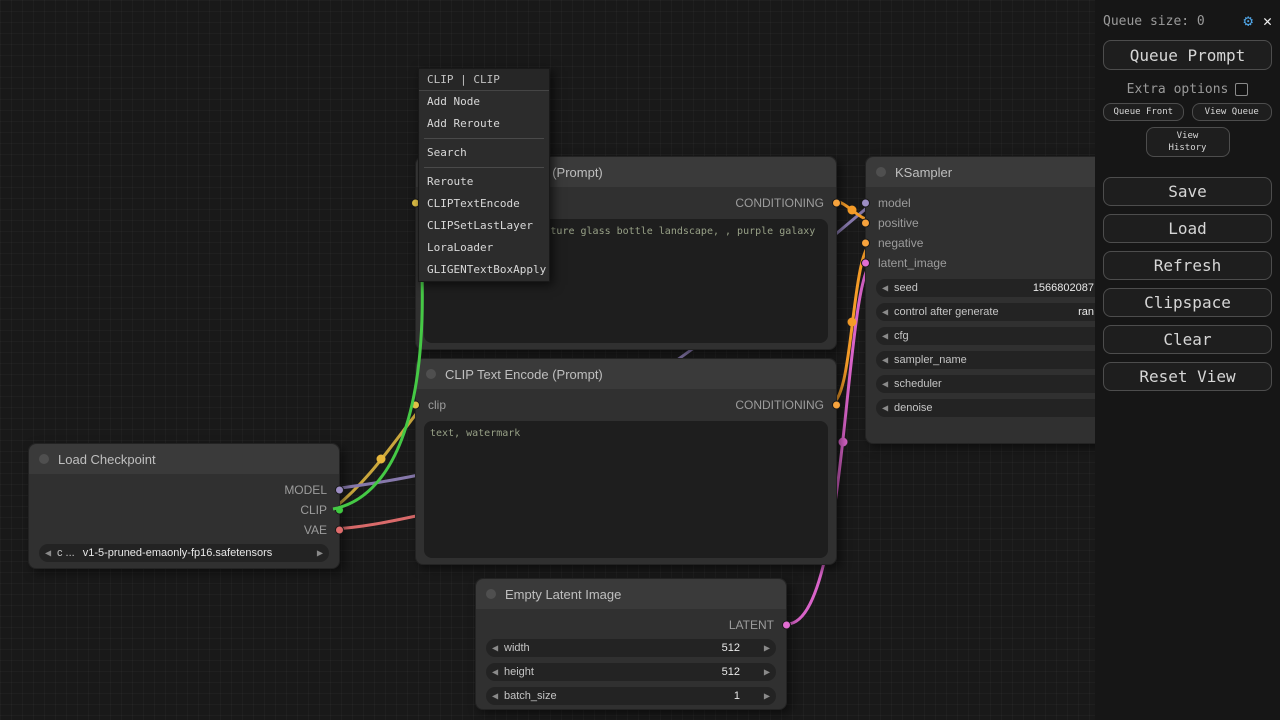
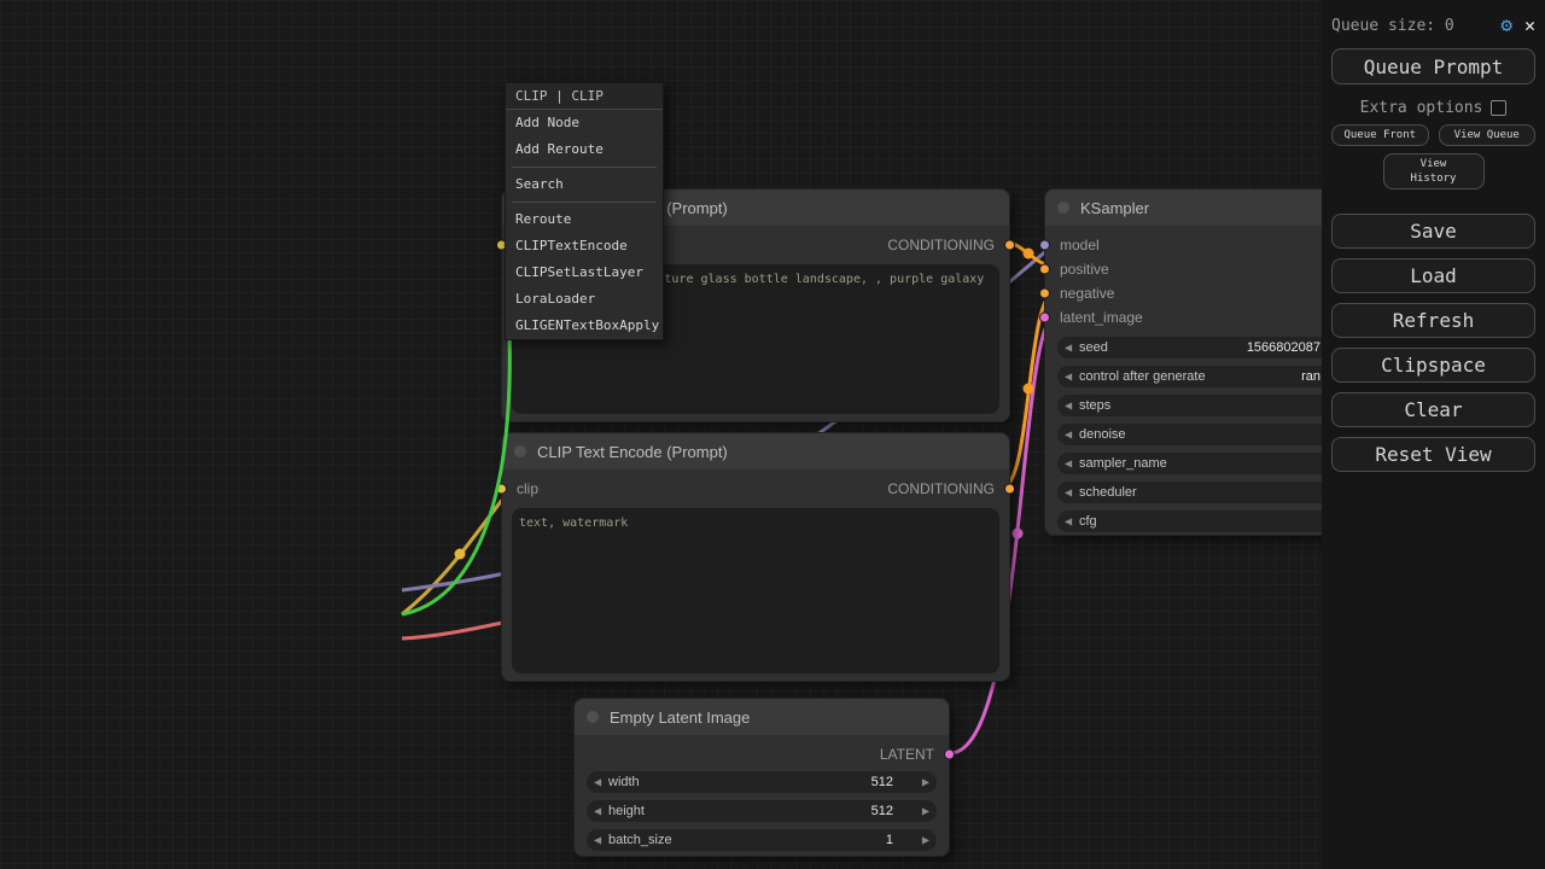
- Load Checkpoint
- MODEL
- CLIP
- VAE
- c ...
- v1-5-pruned-emaonly-fp16.safetensors
  CONDITIONING
  CLIP Text Encode (Prompt)
  clip
  CONDITIONING
  text, watermark
  KSampler
  model
  positive
  negative
  latent_image
  seed
  1566802087
  control after generate
  ran
+ steps
- cfg
+ denoise
  sampler_name
  scheduler
- denoise
+ cfg
  Empty Latent Image
  LATENT
  width
  512
  height
  512
  batch_size
  1
  CLIP | CLIP
  Add Node
  Add Reroute
  Search
  Reroute
  CLIPTextEncode
  CLIPSetLastLayer
  LoraLoader
  GLIGENTextBoxApply
  Queue size: 0
  ⚙
  ✕
  Queue Prompt
  Extra options
  Queue Front
  View Queue
  View History
  Save
  Load
  Refresh
  Clipspace
  Clear
  Reset View
